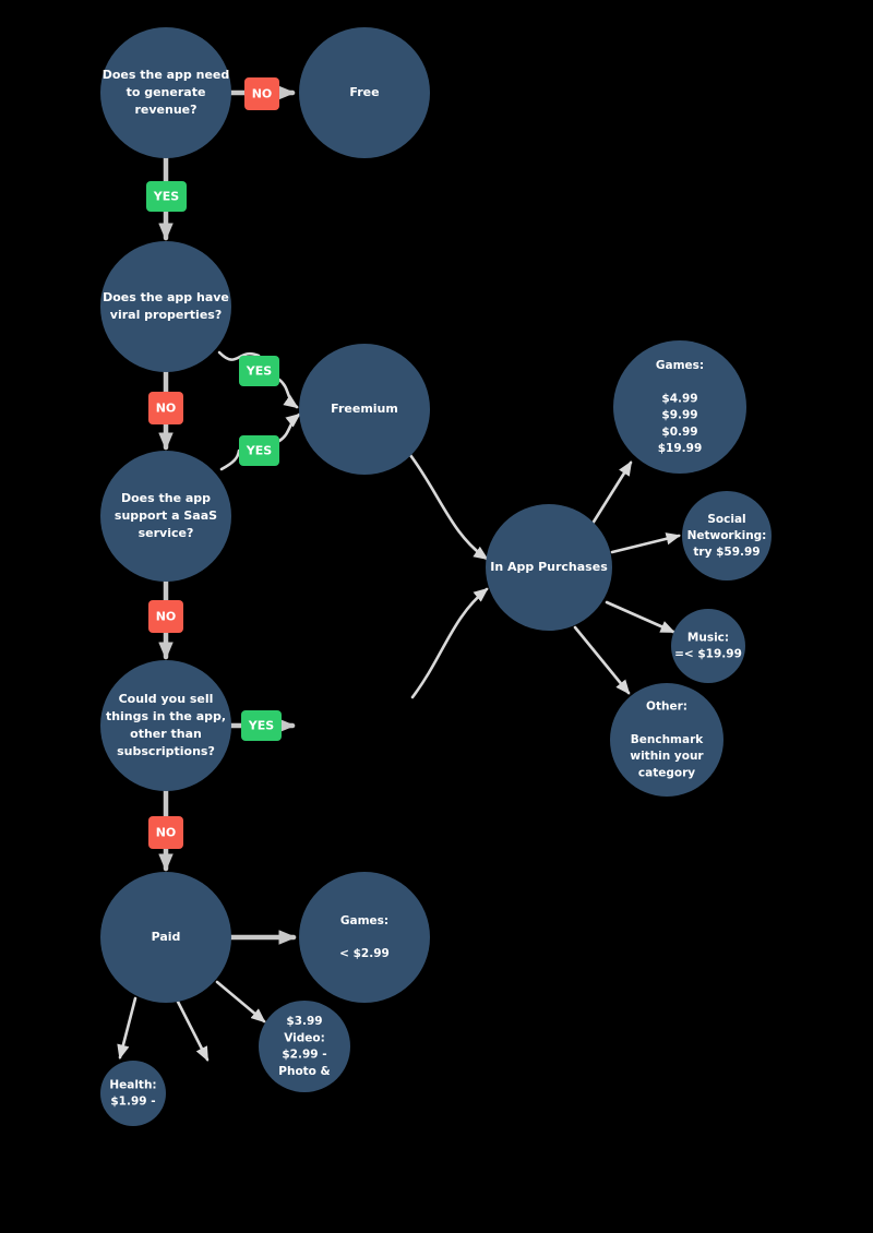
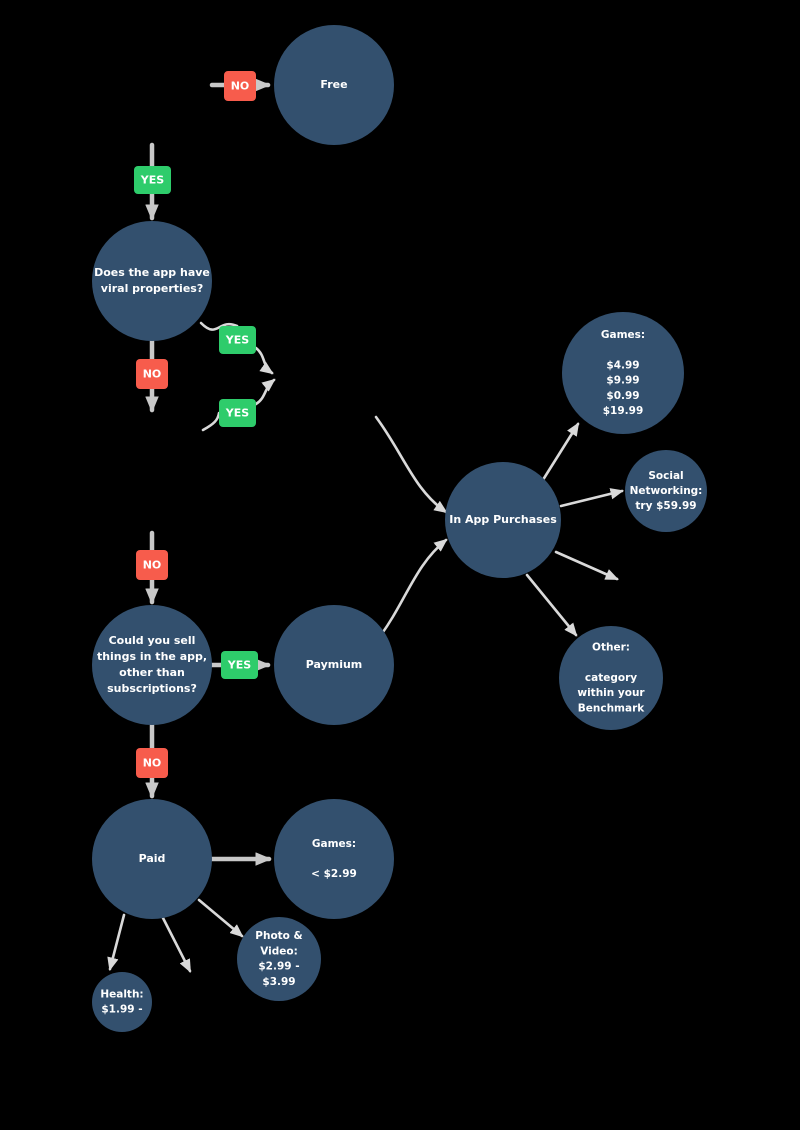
- Does the app need
- to generate
- revenue?
  Free
  Does the app have
  viral properties?
- Freemium
- Does the app
- support a SaaS
- service?
  Could you sell
  things in the app,
  other than
  subscriptions?
+ Paymium
  In App Purchases
  Games:
  $4.99
  $9.99
  $0.99
  $19.99
  Social
  Networking:
  try $59.99
- Music:
- =< $19.99
  Other:
- Benchmark
+ category
  within your
- category
+ Benchmark
  Paid
  Games:
  < $2.99
- $3.99
+ Photo &
  Video:
  $2.99 -
- Photo &
+ $3.99
  Health:
  $1.99 -
  NO
  YES
  YES
  NO
  YES
  NO
  YES
  NO
